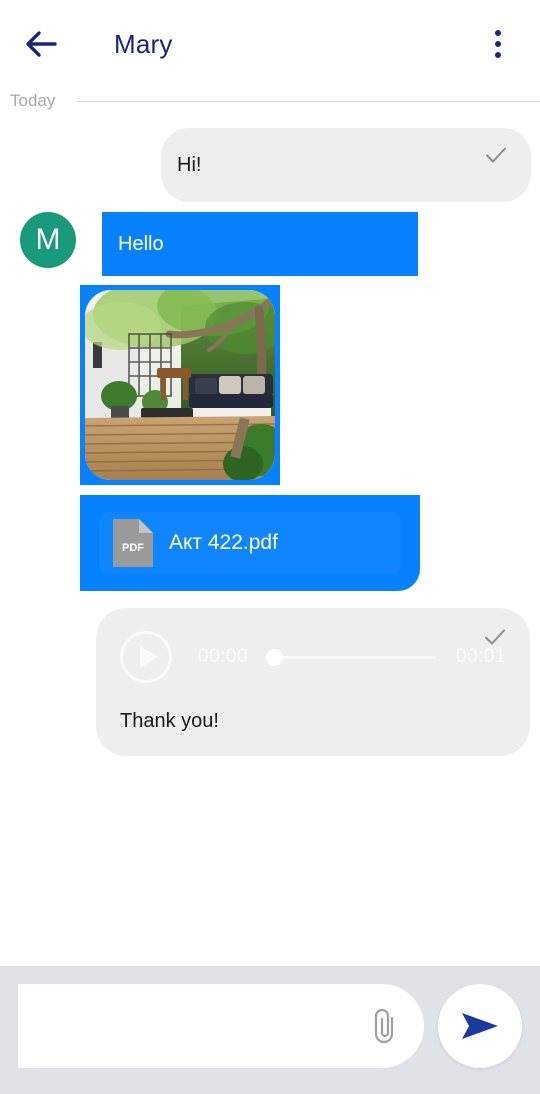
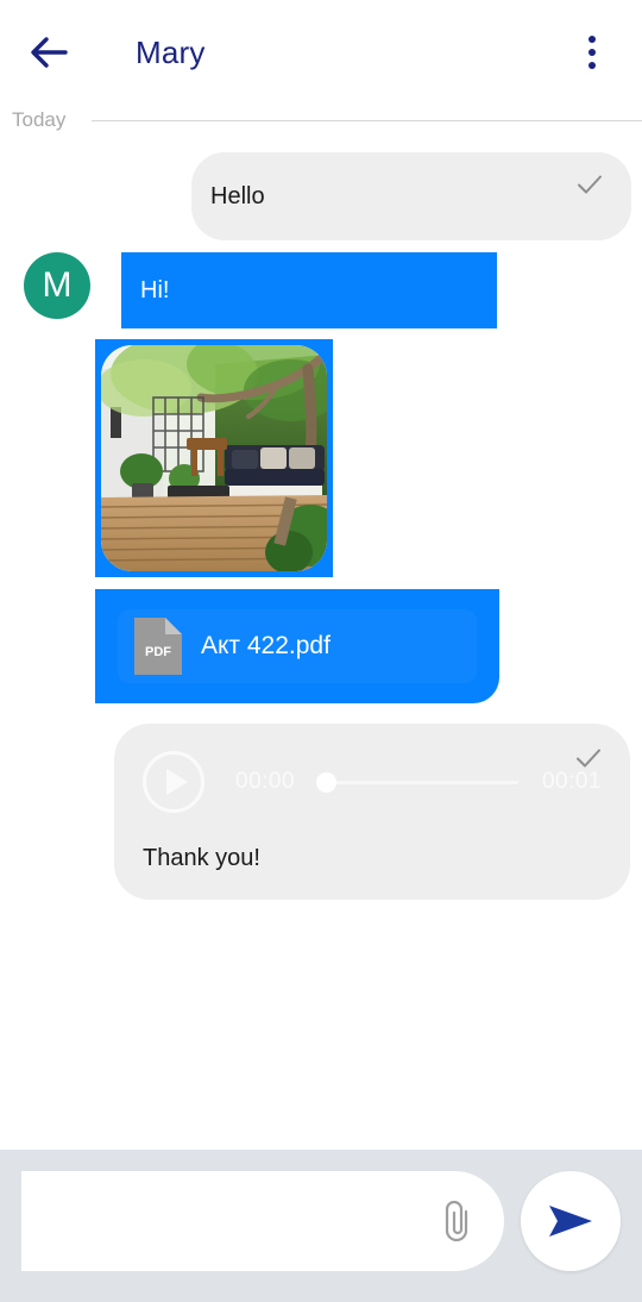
  Mary
  Today
- Hi!
+ Hello
  M
- Hello
+ Hi!
  PDF
  Акт 422.pdf
  Thank you!
